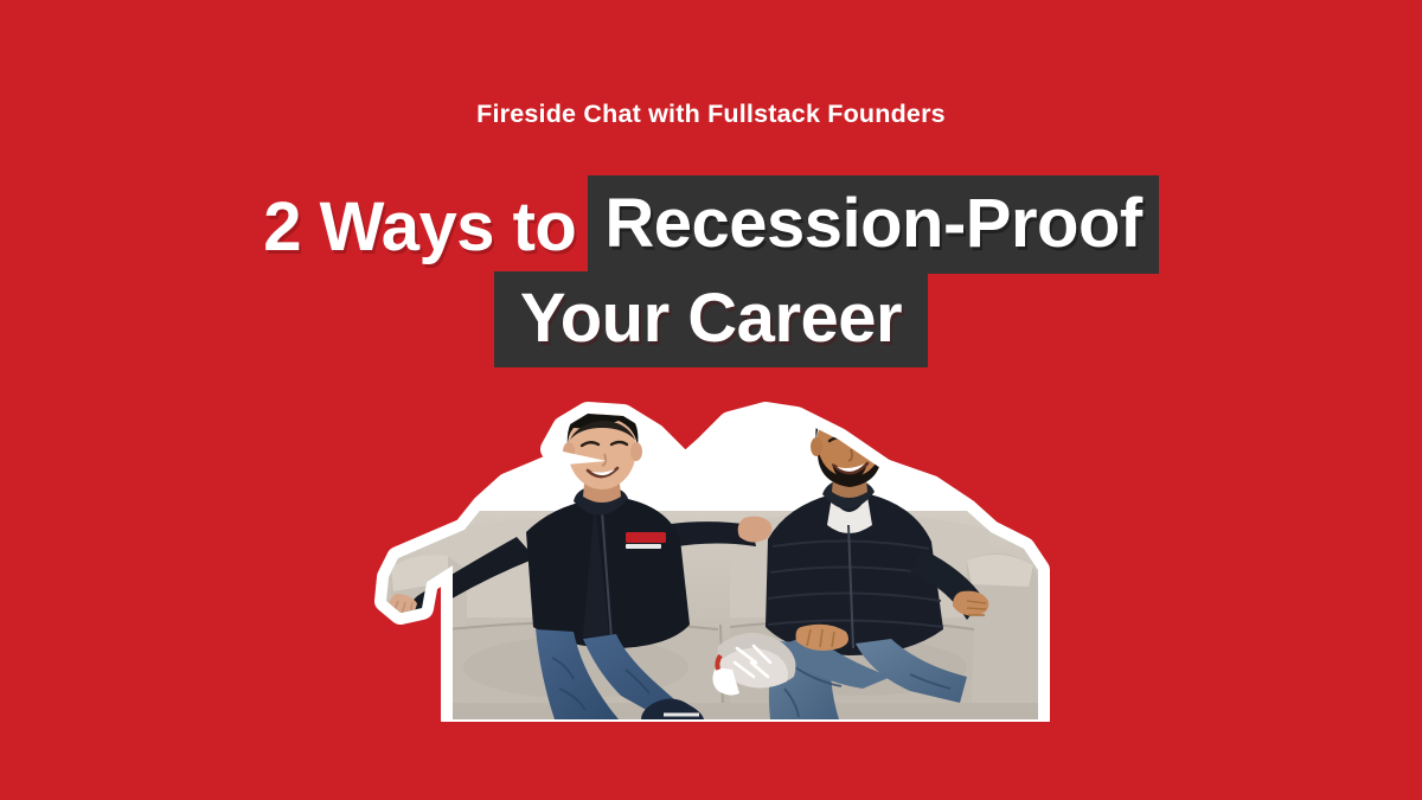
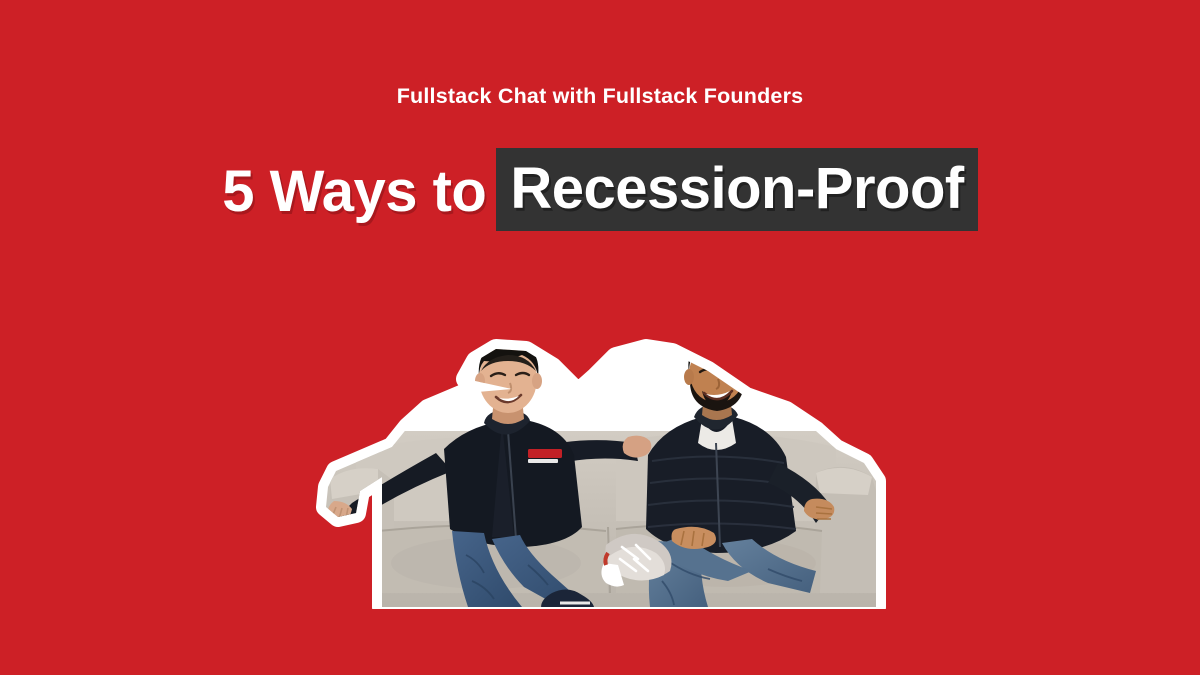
- Fireside Chat with Fullstack Founders
+ Fullstack Chat with Fullstack Founders
- 2 Ways to Recession-Proof
+ 5 Ways to Recession-Proof
- Your Career
